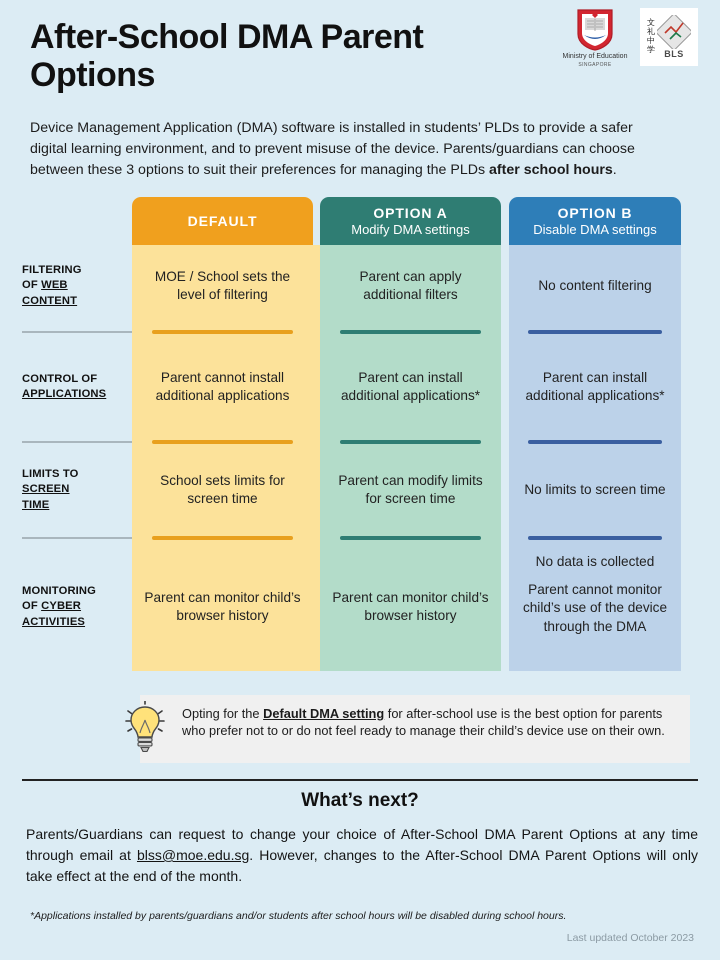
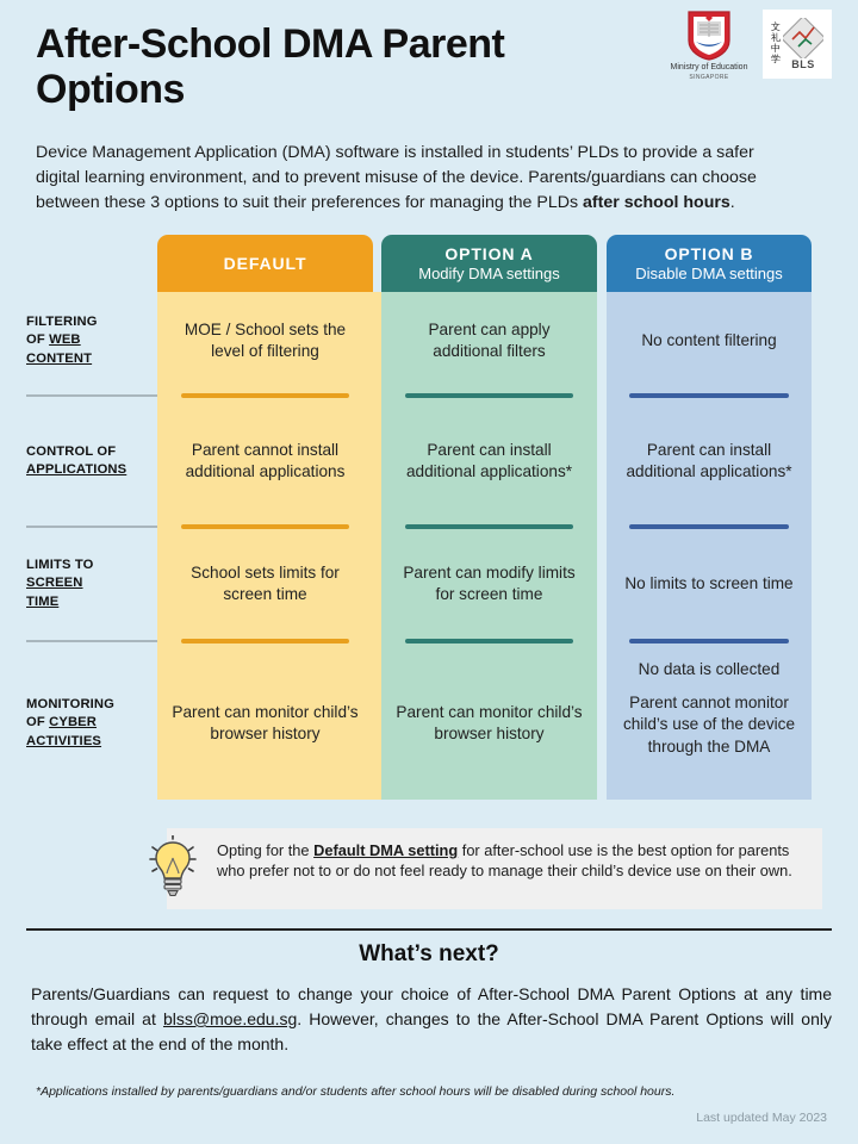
  After-School DMA Parent Options
  文
  礼
  中
  学
  BLS
  Device Management Application (DMA) software is installed in students’ PLDs to provide a safer digital learning environment, and to prevent misuse of the device. Parents/guardians can choose between these 3 options to suit their preferences for managing the PLDs after school hours.
  DEFAULT
  OPTION A
  Modify DMA settings
  OPTION B
  Disable DMA settings
  FILTERING
  OF WEB
  CONTENT
  MOE / School sets the level of filtering
  Parent can apply additional filters
  No content filtering
  CONTROL OF
  APPLICATIONS
  Parent cannot install additional applications
  Parent can install additional applications*
  Parent can install additional applications*
  LIMITS TO
  SCREEN
  TIME
  School sets limits for screen time
  Parent can modify limits for screen time
  No limits to screen time
  MONITORING
  OF CYBER
  ACTIVITIES
  Parent can monitor child’s browser history
  Parent can monitor child’s browser history
  No data is collected
  Parent cannot monitor child’s use of the device through the DMA
  Opting for the Default DMA setting for after-school use is the best option for parents who prefer not to or do not feel ready to manage their child’s device use on their own.
  What’s next?
  Parents/Guardians can request to change your choice of After-School DMA Parent Options at any time through email at blss@moe.edu.sg. However, changes to the After-School DMA Parent Options will only take effect at the end of the month.
  *Applications installed by parents/guardians and/or students after school hours will be disabled during school hours.
- Last updated October 2023
+ Last updated May 2023
